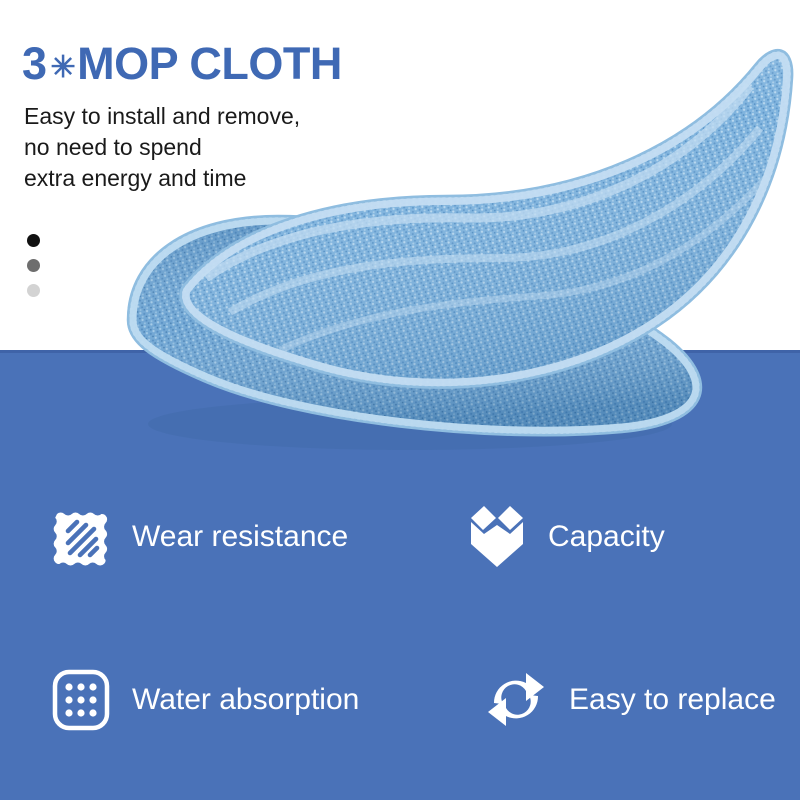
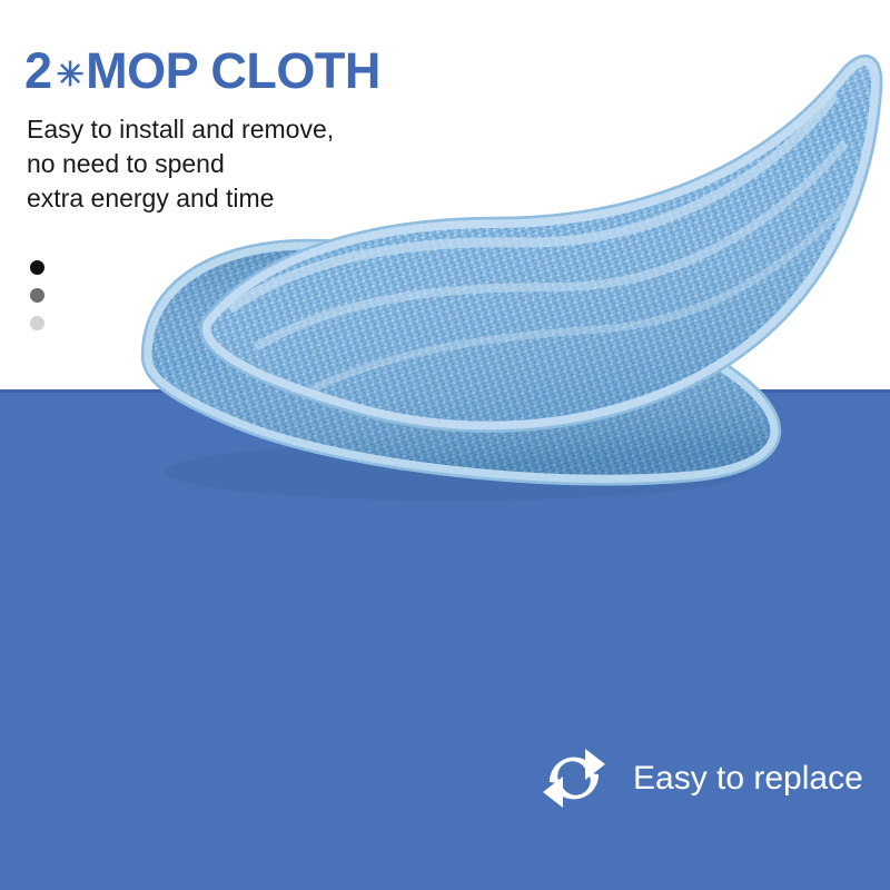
- 3 ✳MOP CLOTH
+ 2 ✳MOP CLOTH
  Easy to install and remove,
  no need to spend
  extra energy and time
- Wear resistance
- Capacity
- Water absorption
  Easy to replace
